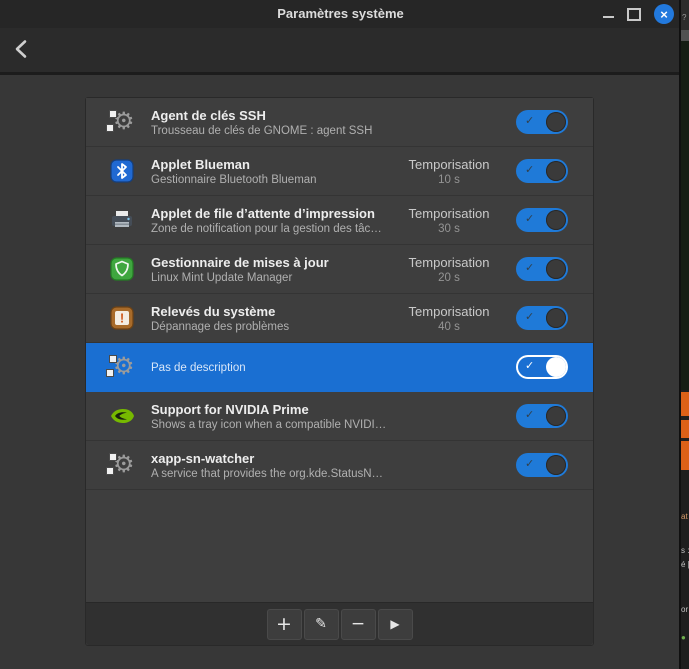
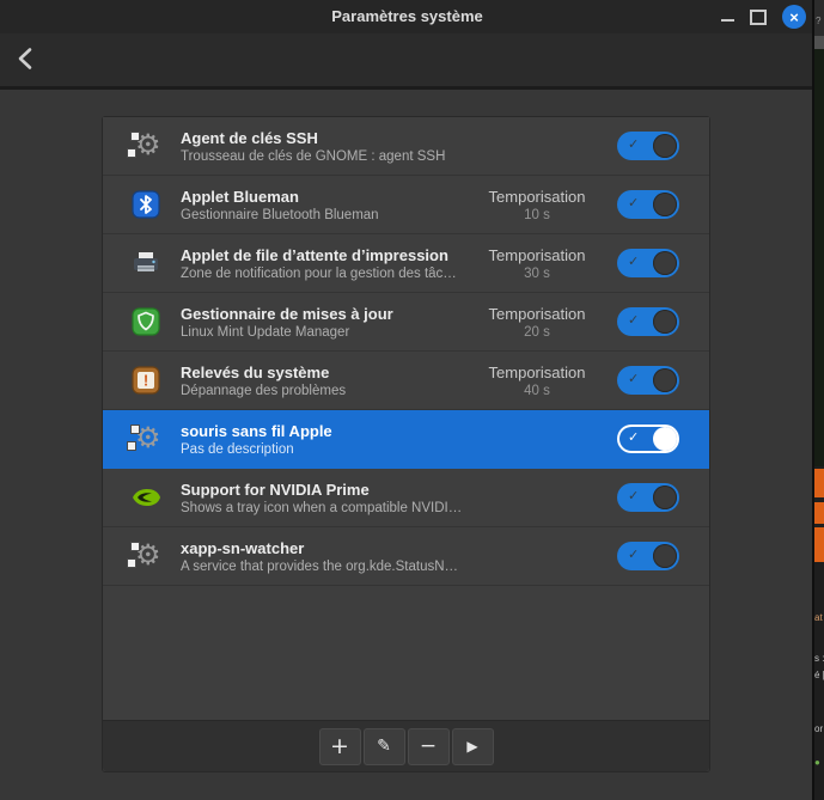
  Paramètres système
  ×
  ⚙
  Agent de clés SSH
  Trousseau de clés de GNOME : agent SSH
  ✓
  Applet Blueman
  Gestionnaire Bluetooth Blueman
  Temporisation
  10 s
  ✓
  Applet de file d’attente d’impression
  Zone de notification pour la gestion des tâc…
  Temporisation
  30 s
  ✓
  Gestionnaire de mises à jour
  Linux Mint Update Manager
  Temporisation
  20 s
  ✓
  !
  Relevés du système
  Dépannage des problèmes
  Temporisation
  40 s
  ✓
  ⚙
+ souris sans fil Apple
  Pas de description
  ✓
  Support for NVIDIA Prime
  Shows a tray icon when a compatible NVIDI…
  ✓
  ⚙
  xapp-sn-watcher
  A service that provides the org.kde.StatusN…
  ✓
  +
  ✎
  −
  ▶
  ?
  at
  s :
  or
  ●
